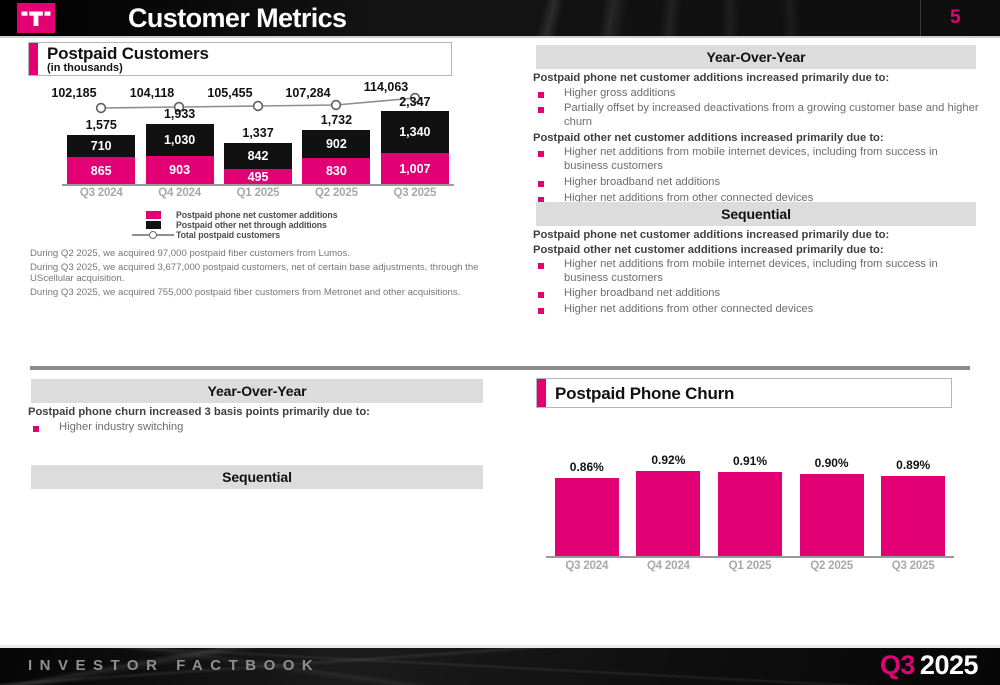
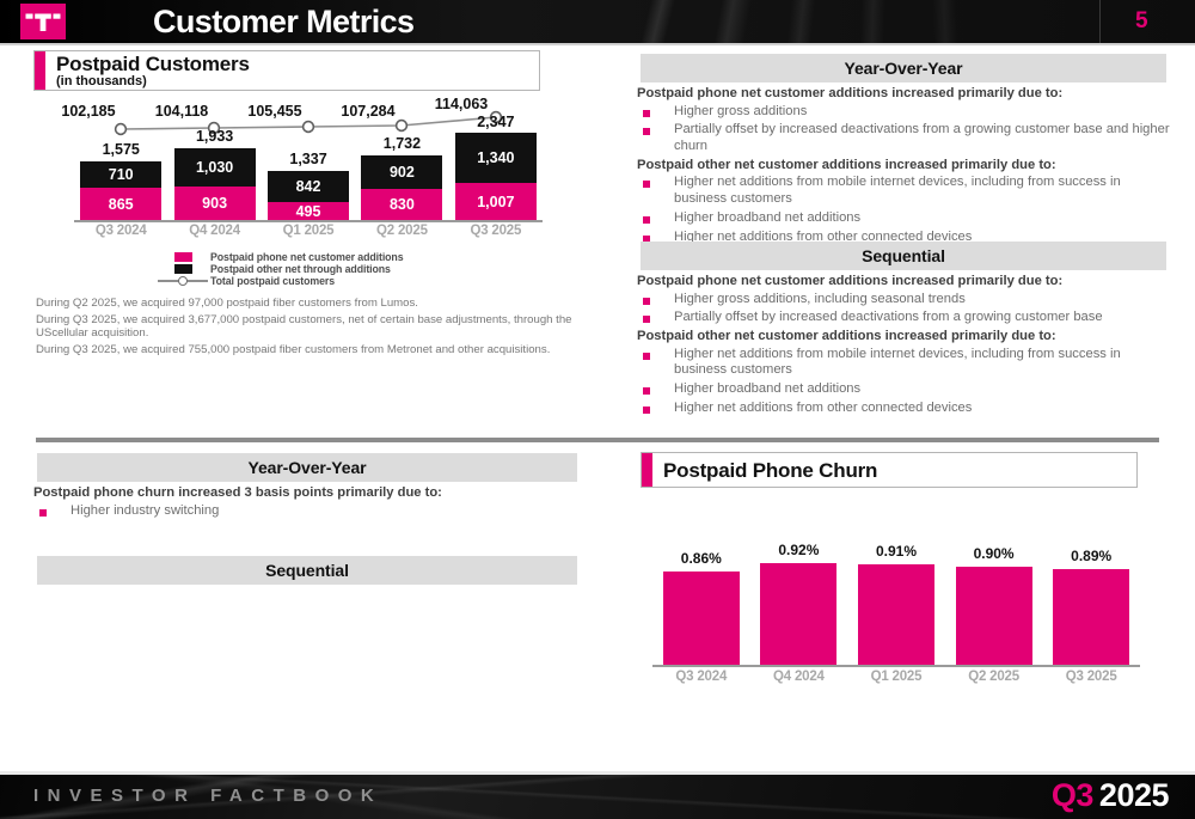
  Customer Metrics
  5
  Postpaid Customers
  (in thousands)
  102,185
  104,118
  105,455
  107,284
  114,063
  1,575
  710
  865
  1,933
  1,030
  903
  1,337
  842
  495
  1,732
  902
  830
  2,347
  1,340
  1,007
  Q3 2024
  Q4 2024
  Q1 2025
  Q2 2025
  Q3 2025
  Postpaid phone net customer additions
  Postpaid other net through additions
  Total postpaid customers
  During Q2 2025, we acquired 97,000 postpaid fiber customers from Lumos.
  During Q3 2025, we acquired 3,677,000 postpaid customers, net of certain base adjustments, through the UScellular acquisition.
  During Q3 2025, we acquired 755,000 postpaid fiber customers from Metronet and other acquisitions.
  Year-Over-Year
  Postpaid phone net customer additions increased primarily due to:
  Higher gross additions
  Partially offset by increased deactivations from a growing customer base and higher churn
  Postpaid other net customer additions increased primarily due to:
  Higher net additions from mobile internet devices, including from success in business customers
  Higher broadband net additions
  Higher net additions from other connected devices
  Sequential
  Postpaid phone net customer additions increased primarily due to:
+ Higher gross additions, including seasonal trends
+ Partially offset by increased deactivations from a growing customer base
  Postpaid other net customer additions increased primarily due to:
  Higher net additions from mobile internet devices, including from success in business customers
  Higher broadband net additions
  Higher net additions from other connected devices
  Year-Over-Year
  Postpaid phone churn increased 3 basis points primarily due to:
  Higher industry switching
  Sequential
  Postpaid Phone Churn
  0.86%
  0.92%
  0.91%
  0.90%
  0.89%
  Q3 2024
  Q4 2024
  Q1 2025
  Q2 2025
  Q3 2025
  INVESTOR FACTBOOK
  Q3
  2025
